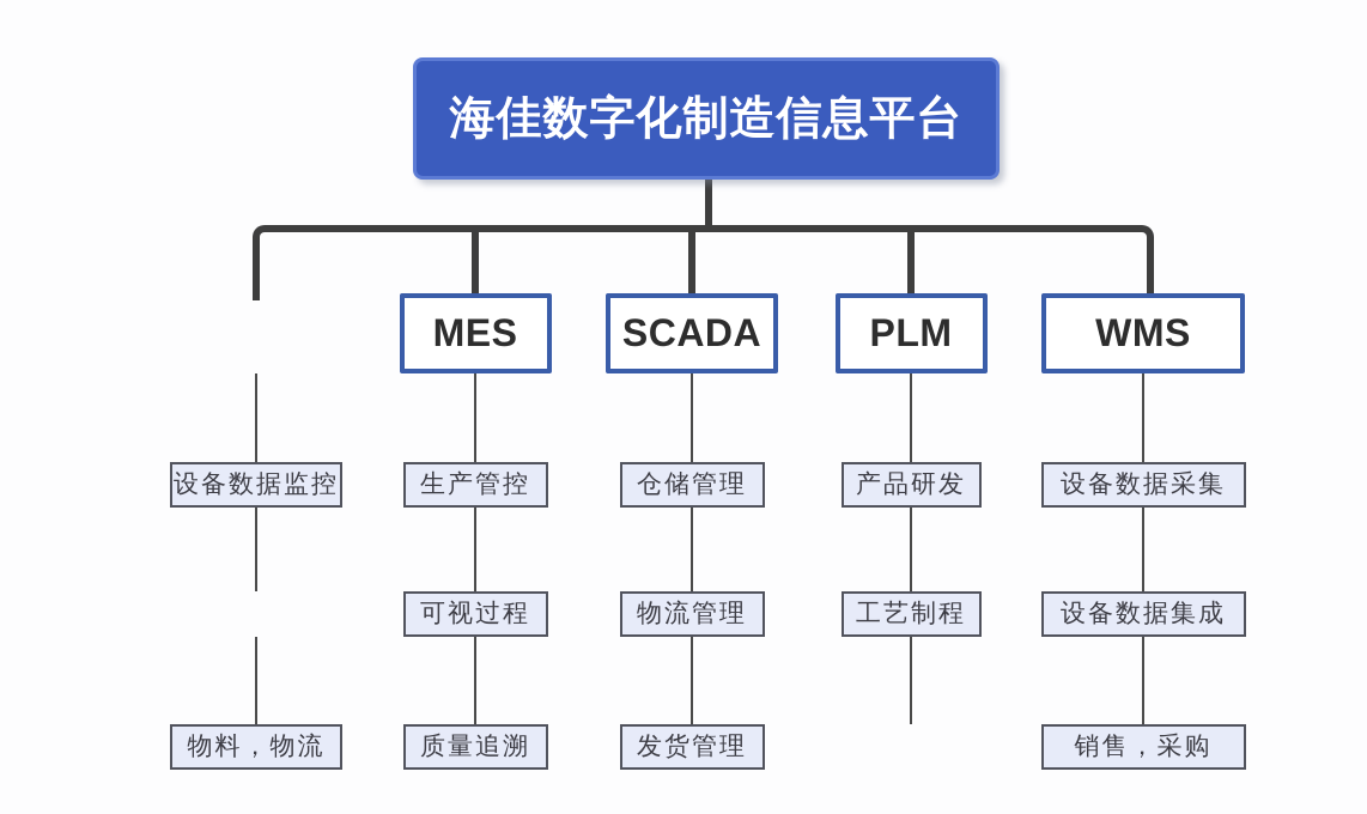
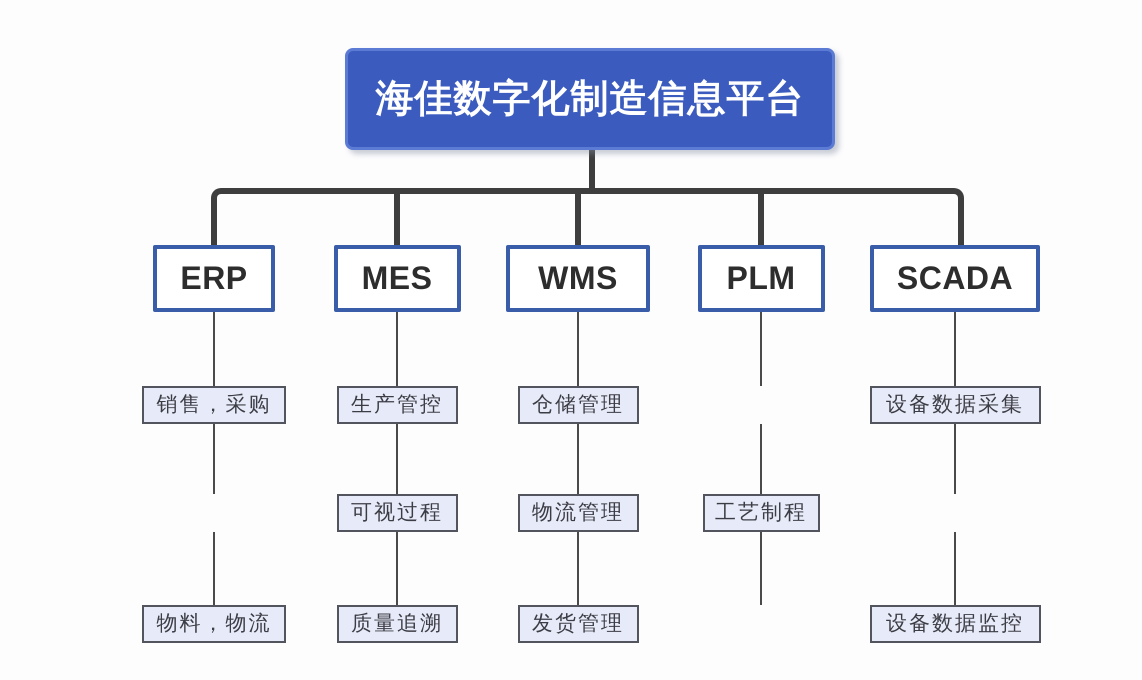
  海佳数字化制造信息平台
+ ERP
- 设备数据监控
+ 销售，采购
  物料，物流
  MES
  生产管控
  可视过程
  质量追溯
- SCADA
+ WMS
  仓储管理
  物流管理
  发货管理
  PLM
- 产品研发
  工艺制程
- WMS
+ SCADA
  设备数据采集
- 设备数据集成
- 销售，采购
+ 设备数据监控
